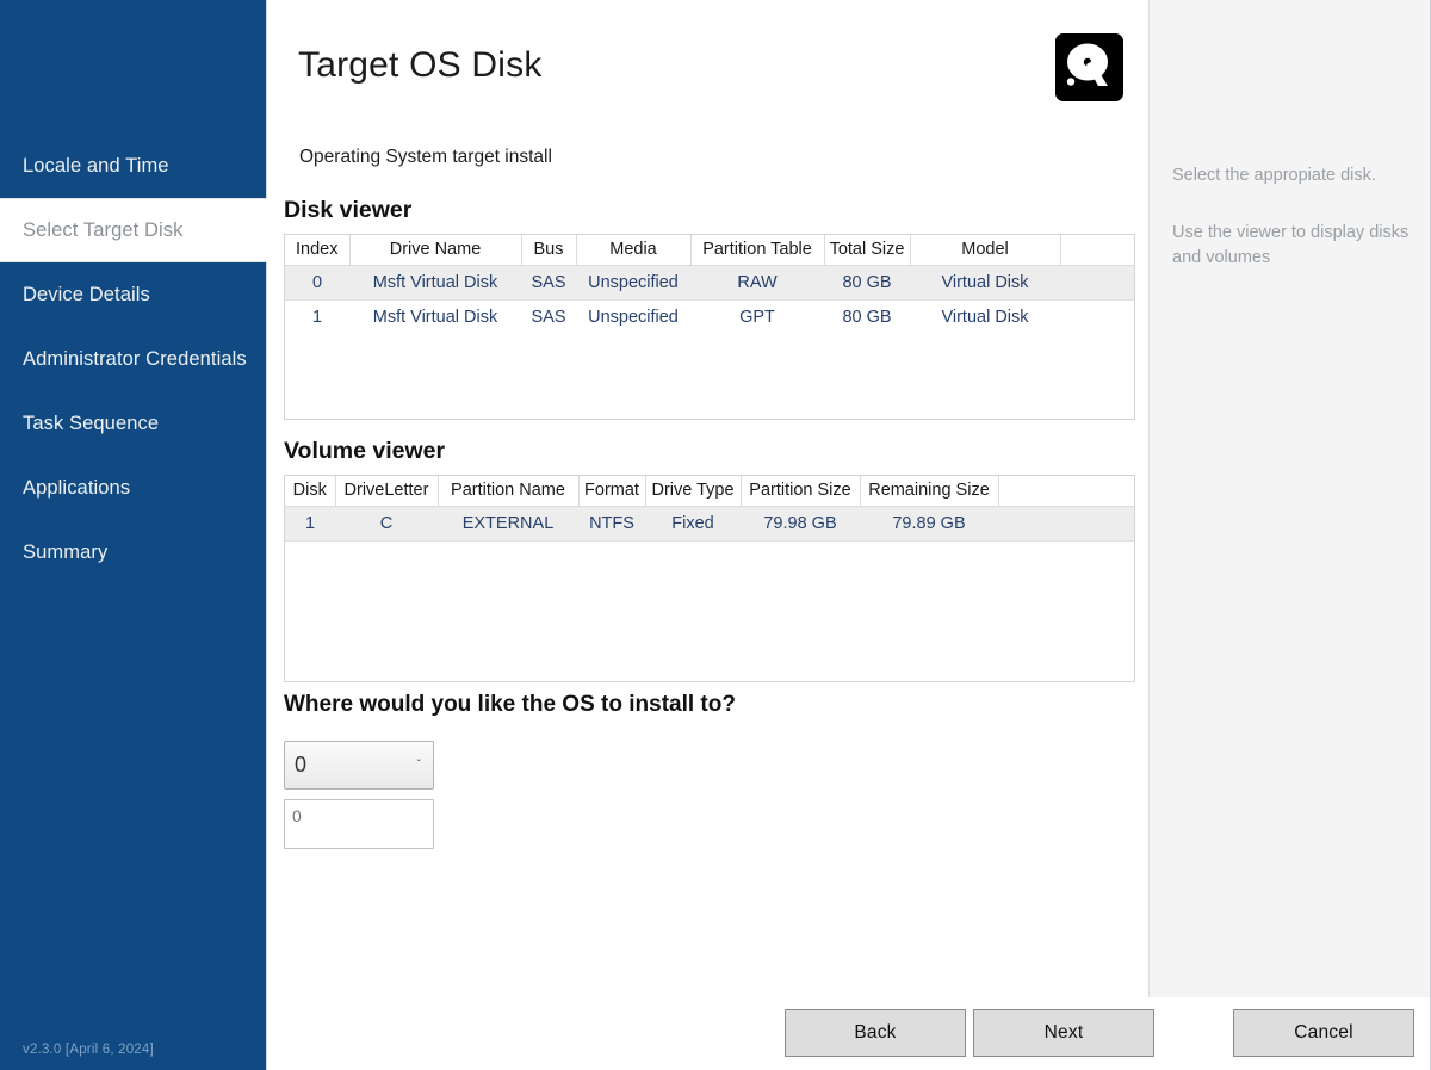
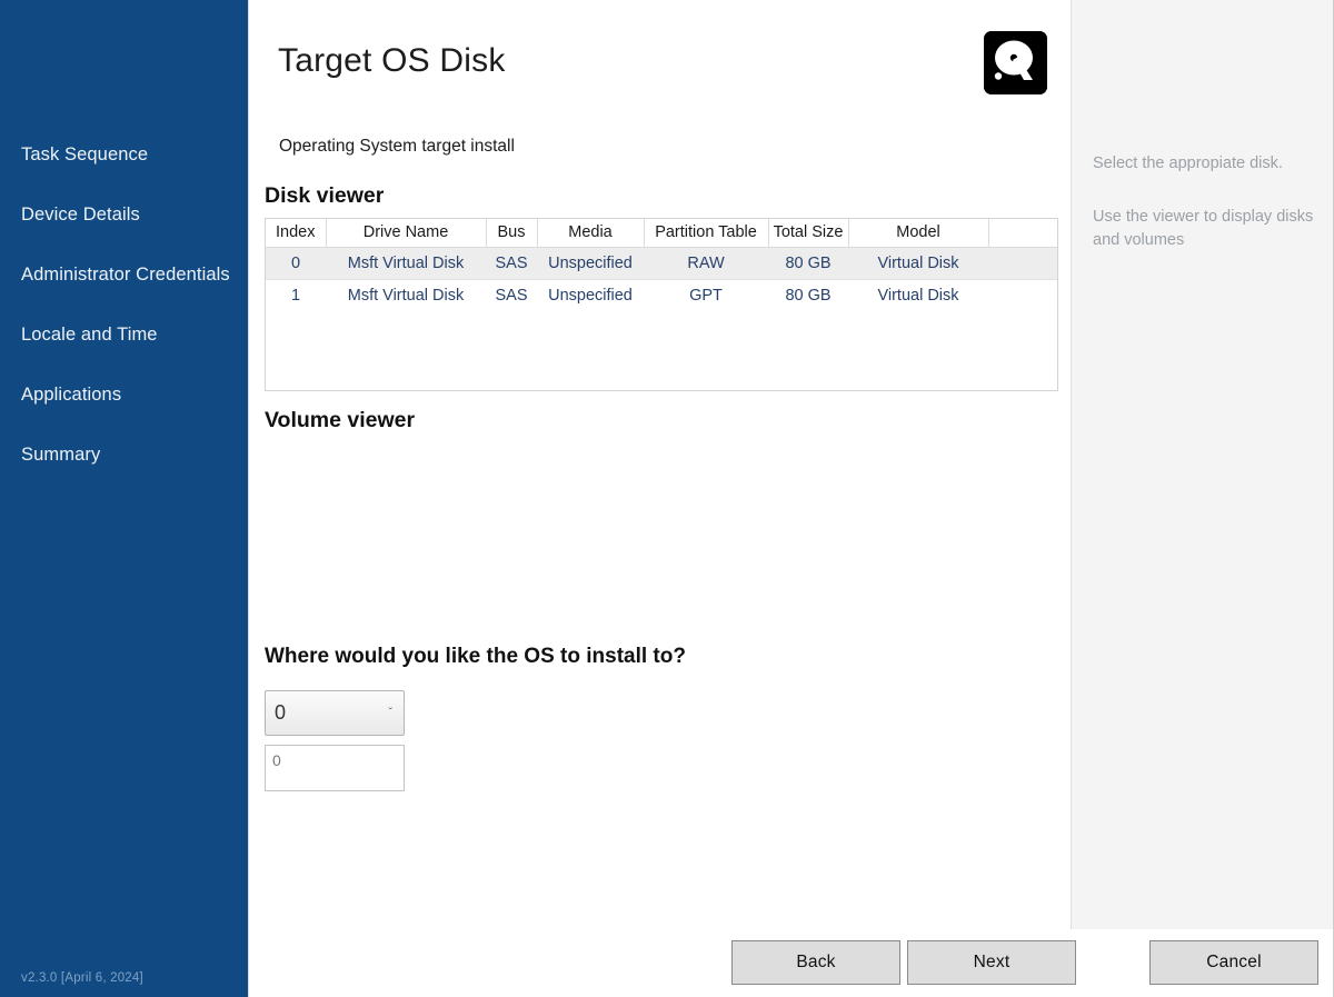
- Locale and Time
+ Task Sequence
- Select Target Disk
  Device Details
  Administrator Credentials
- Task Sequence
+ Locale and Time
  Applications
  Summary
  v2.3.0 [April 6, 2024]
  Select the appropiate disk.
  Use the viewer to display disks and volumes
  Target OS Disk
  Operating System target install
  Disk viewer
  Index	Drive Name	Bus	Media	Partition Table	Total Size	Model
  0	Msft Virtual Disk	SAS	Unspecified	RAW	80 GB	Virtual Disk
  1	Msft Virtual Disk	SAS	Unspecified	GPT	80 GB	Virtual Disk
  Volume viewer
- Disk	DriveLetter	Partition Name	Format	Drive Type	Partition Size	Remaining Size
- 1	C	EXTERNAL	NTFS	Fixed	79.98 GB	79.89 GB
  Where would you like the OS to install to?
  0
  ˇ
  0
  Back
  Next
  Cancel
